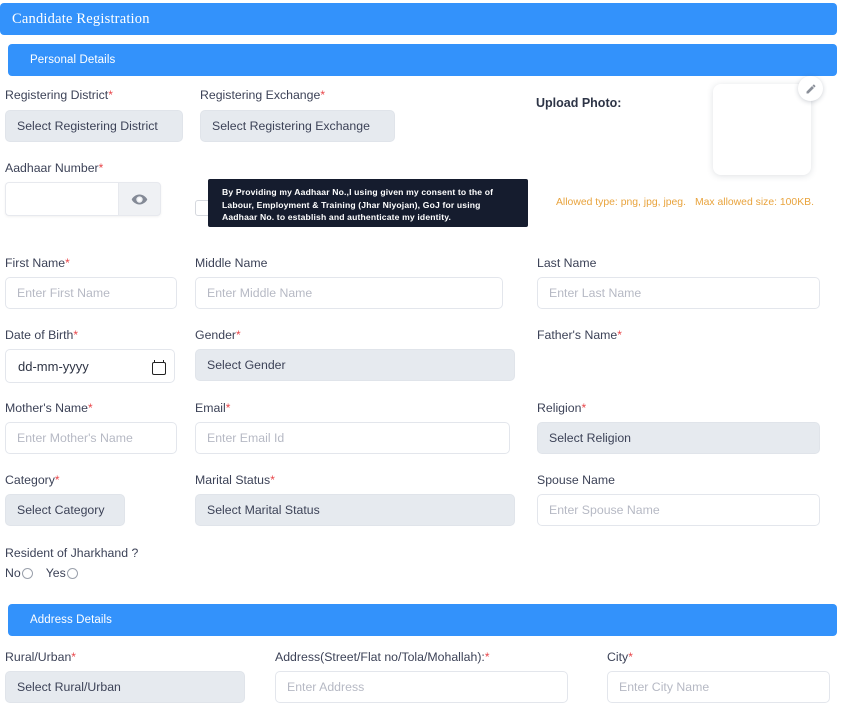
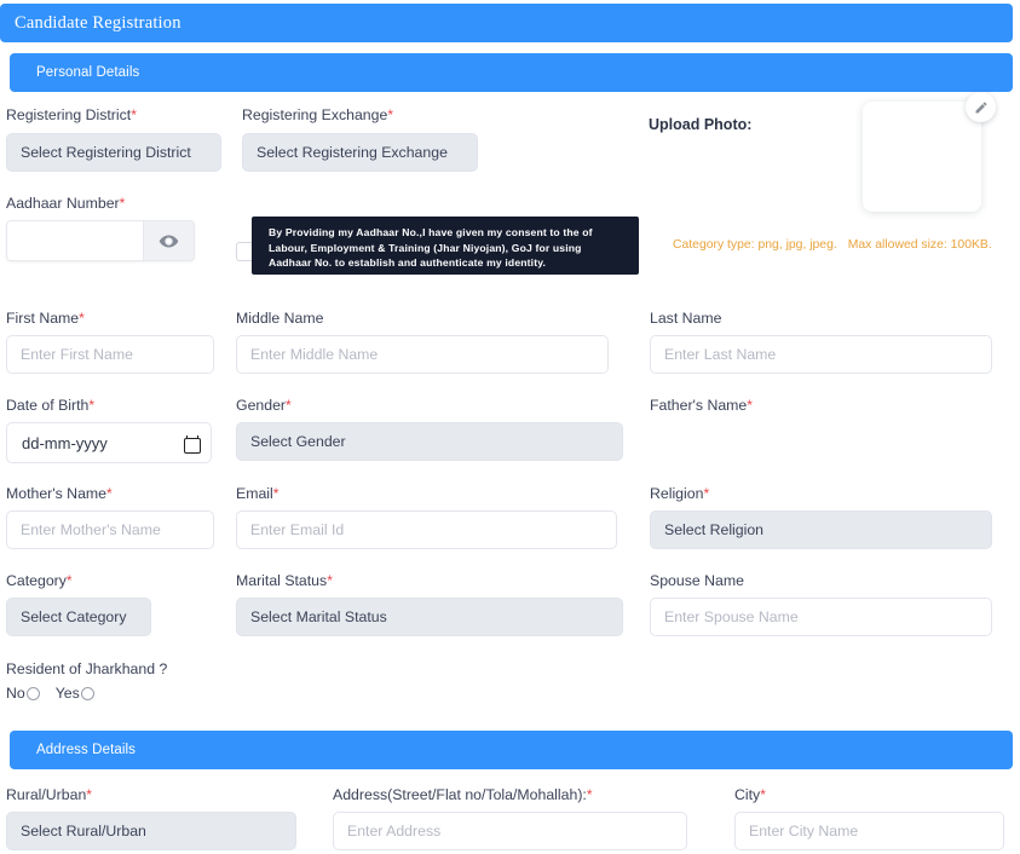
  Candidate Registration
  Personal Details
  Registering District*
  Select Registering District
  Registering Exchange*
  Select Registering Exchange
  Upload Photo:
- Allowed type: png, jpg, jpeg. Max allowed size: 100KB.
+ Category type: png, jpg, jpeg. Max allowed size: 100KB.
  Aadhaar Number*
- By Providing my Aadhaar No.,I using given my consent to the of Labour, Employment & Training (Jhar Niyojan), GoJ for using Aadhaar No. to establish and authenticate my identity.
+ By Providing my Aadhaar No.,I have given my consent to the of Labour, Employment & Training (Jhar Niyojan), GoJ for using Aadhaar No. to establish and authenticate my identity.
  First Name*
  Enter First Name
  Middle Name
  Enter Middle Name
  Last Name
  Enter Last Name
  Date of Birth*
  dd-mm-yyyy
  Gender*
  Select Gender
  Father's Name*
  Mother's Name*
  Enter Mother's Name
  Email*
  Enter Email Id
  Religion*
  Select Religion
  Category*
  Select Category
  Marital Status*
  Select Marital Status
  Spouse Name
  Enter Spouse Name
  Resident of Jharkhand ?
  No
  Yes
  Address Details
  Rural/Urban*
  Select Rural/Urban
  Address(Street/Flat no/Tola/Mohallah):*
  Enter Address
  City*
  Enter City Name
